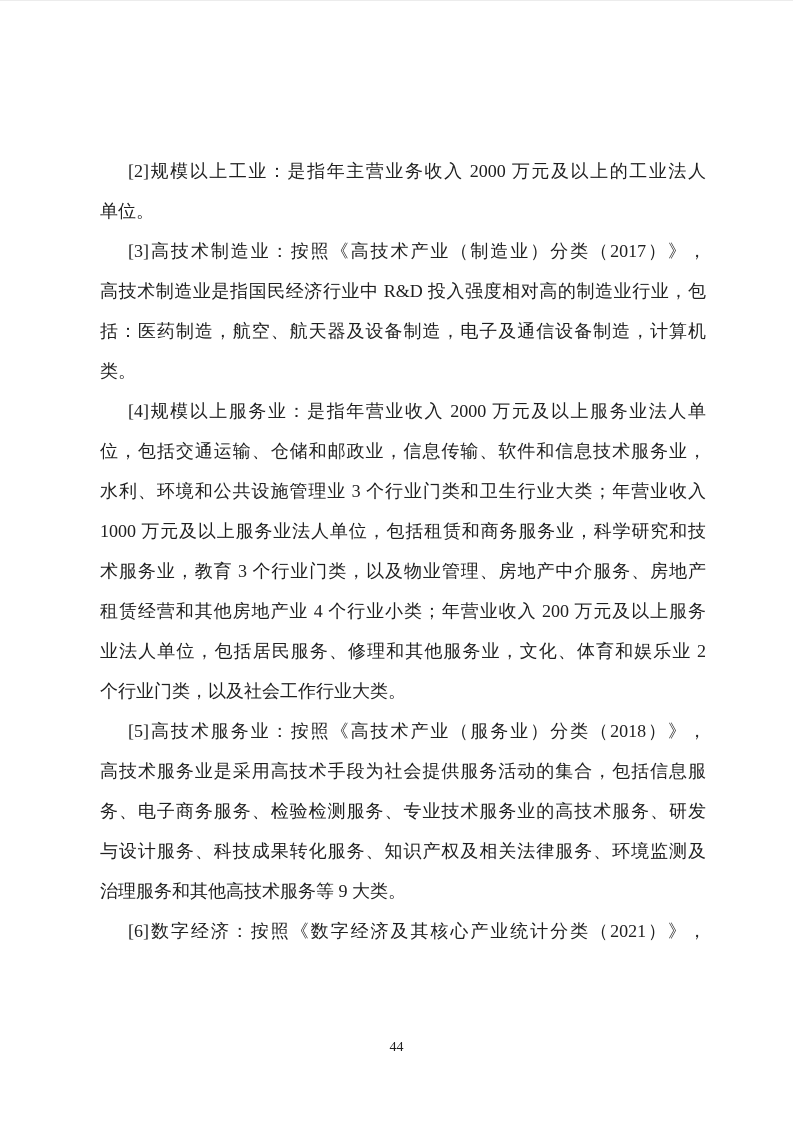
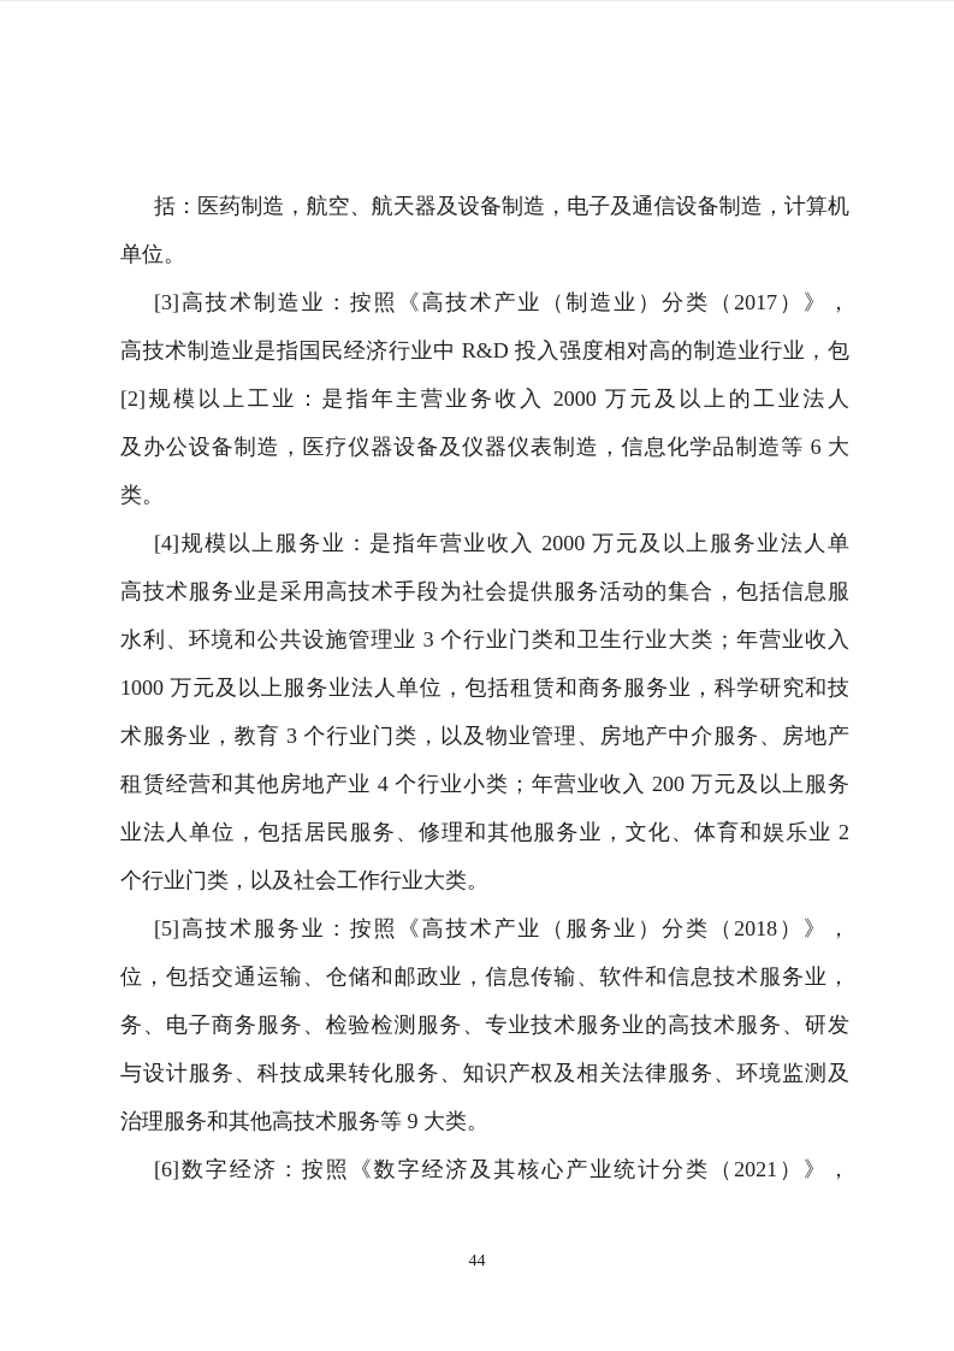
- [2]规模以上工业：是指年主营业务收入 2000 万元及以上的工业法人
+ 括：医药制造，航空、航天器及设备制造，电子及通信设备制造，计算机
  单位。
  [3]高技术制造业：按照《高技术产业（制造业）分类（2017）》，
  高技术制造业是指国民经济行业中 R&D 投入强度相对高的制造业行业，包
- 括：医药制造，航空、航天器及设备制造，电子及通信设备制造，计算机
+ [2]规模以上工业：是指年主营业务收入 2000 万元及以上的工业法人
+ 及办公设备制造，医疗仪器设备及仪器仪表制造，信息化学品制造等 6 大
  类。
  [4]规模以上服务业：是指年营业收入 2000 万元及以上服务业法人单
- 位，包括交通运输、仓储和邮政业，信息传输、软件和信息技术服务业，
+ 高技术服务业是采用高技术手段为社会提供服务活动的集合，包括信息服
  水利、环境和公共设施管理业 3 个行业门类和卫生行业大类；年营业收入
  1000 万元及以上服务业法人单位，包括租赁和商务服务业，科学研究和技
  术服务业，教育 3 个行业门类，以及物业管理、房地产中介服务、房地产
  租赁经营和其他房地产业 4 个行业小类；年营业收入 200 万元及以上服务
  业法人单位，包括居民服务、修理和其他服务业，文化、体育和娱乐业 2
  个行业门类，以及社会工作行业大类。
  [5]高技术服务业：按照《高技术产业（服务业）分类（2018）》，
- 高技术服务业是采用高技术手段为社会提供服务活动的集合，包括信息服
+ 位，包括交通运输、仓储和邮政业，信息传输、软件和信息技术服务业，
  务、电子商务服务、检验检测服务、专业技术服务业的高技术服务、研发
  与设计服务、科技成果转化服务、知识产权及相关法律服务、环境监测及
  治理服务和其他高技术服务等 9 大类。
  [6]数字经济：按照《数字经济及其核心产业统计分类（2021）》，
  44
